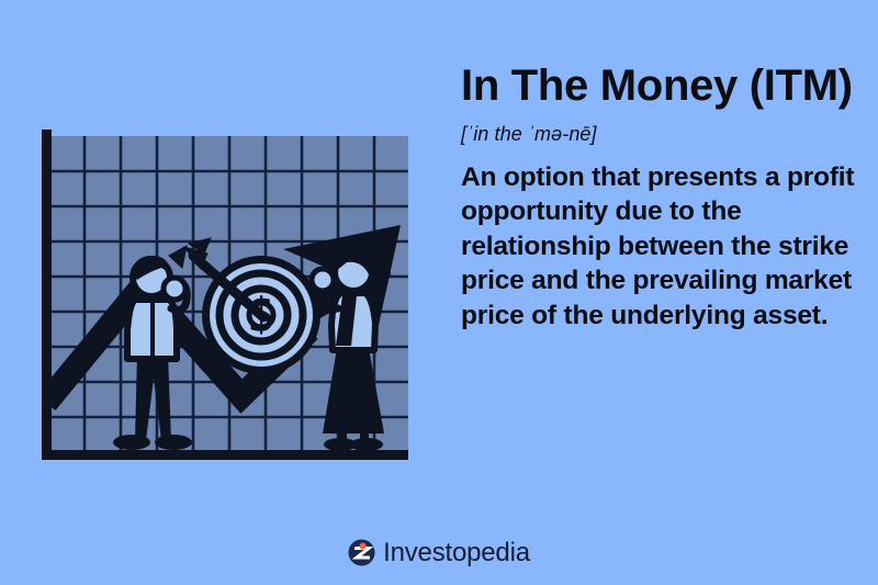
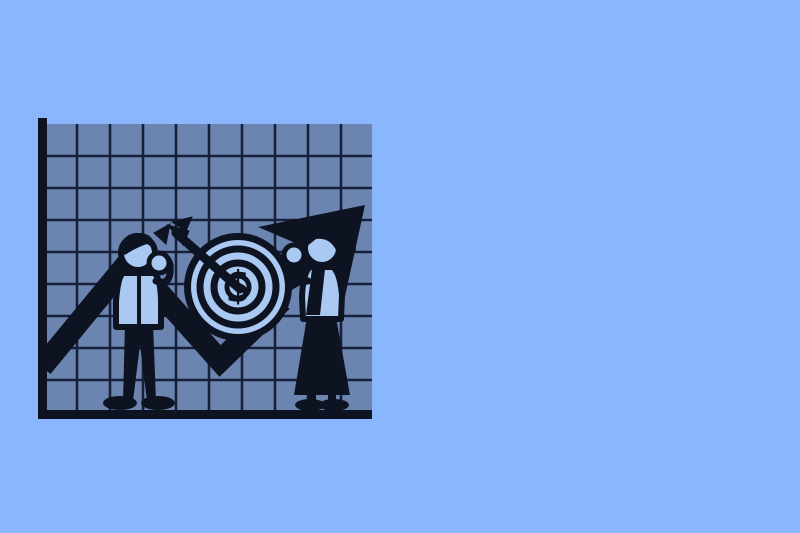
- In The Money (ITM)
- [ˈin the ˈmə-nē]
- An option that presents a profit opportunity due to the relationship between the strike price and the prevailing market price of the underlying asset.
- Investopedia
